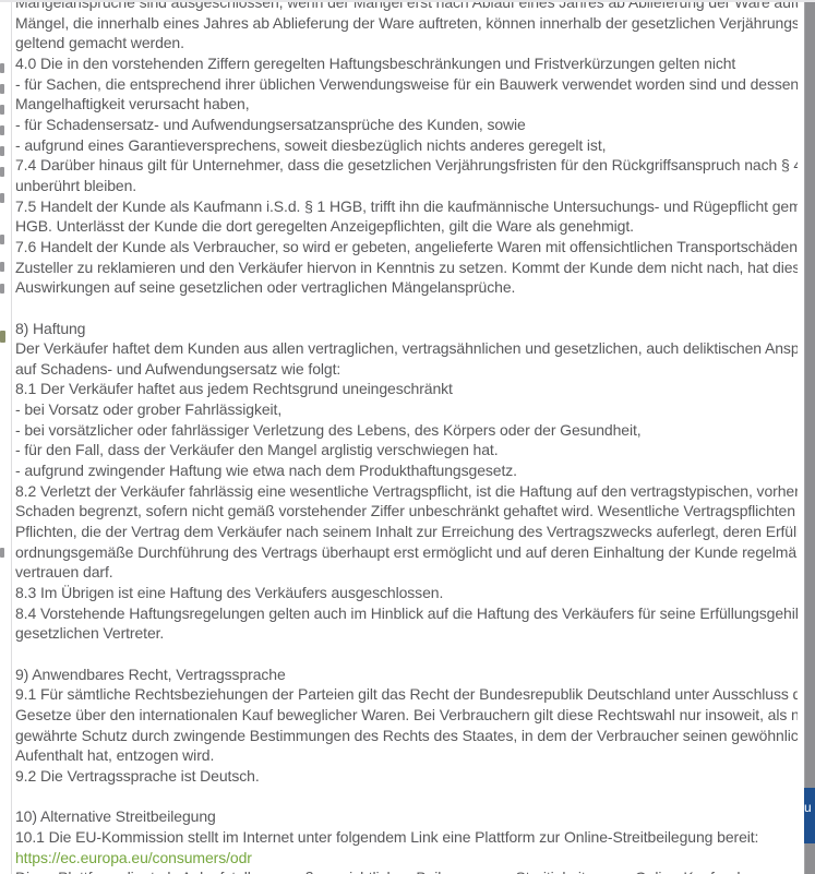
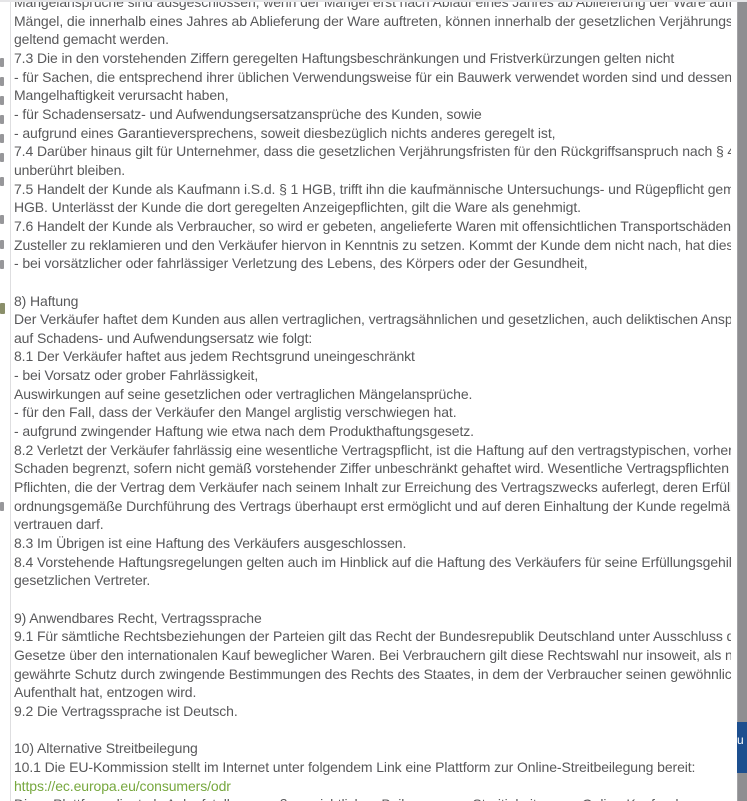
  Mängelansprüche sind ausgeschlossen, wenn der Mangel erst nach Ablauf eines Jahres ab Ablieferung der Ware auft
  Mängel, die innerhalb eines Jahres ab Ablieferung der Ware auftreten, können innerhalb der gesetzlichen Verjährungs
  geltend gemacht werden.
- 4.0 Die in den vorstehenden Ziffern geregelten Haftungsbeschränkungen und Fristverkürzungen gelten nicht
+ 7.3 Die in den vorstehenden Ziffern geregelten Haftungsbeschränkungen und Fristverkürzungen gelten nicht
  - für Sachen, die entsprechend ihrer üblichen Verwendungsweise für ein Bauwerk verwendet worden sind und dessen
  Mangelhaftigkeit verursacht haben,
  - für Schadensersatz- und Aufwendungsersatzansprüche des Kunden, sowie
  - aufgrund eines Garantieversprechens, soweit diesbezüglich nichts anderes geregelt ist,
  7.4 Darüber hinaus gilt für Unternehmer, dass die gesetzlichen Verjährungsfristen für den Rückgriffsanspruch nach §
  unberührt bleiben.
  7.5 Handelt der Kunde als Kaufmann i.S.d. § 1 HGB, trifft ihn die kaufmännische Untersuchungs- und Rügepflicht gem
  HGB. Unterlässt der Kunde die dort geregelten Anzeigepflichten, gilt die Ware als genehmigt.
  7.6 Handelt der Kunde als Verbraucher, so wird er gebeten, angelieferte Waren mit offensichtlichen Transportschäden
  Zusteller zu reklamieren und den Verkäufer hiervon in Kenntnis zu setzen. Kommt der Kunde dem nicht nach, hat dies
- Auswirkungen auf seine gesetzlichen oder vertraglichen Mängelansprüche.
+ - bei vorsätzlicher oder fahrlässiger Verletzung des Lebens, des Körpers oder der Gesundheit,
  8) Haftung
  Der Verkäufer haftet dem Kunden aus allen vertraglichen, vertragsähnlichen und gesetzlichen, auch deliktischen Ansp
  auf Schadens- und Aufwendungsersatz wie folgt:
  8.1 Der Verkäufer haftet aus jedem Rechtsgrund uneingeschränkt
  - bei Vorsatz oder grober Fahrlässigkeit,
- - bei vorsätzlicher oder fahrlässiger Verletzung des Lebens, des Körpers oder der Gesundheit,
+ Auswirkungen auf seine gesetzlichen oder vertraglichen Mängelansprüche.
  - für den Fall, dass der Verkäufer den Mangel arglistig verschwiegen hat.
  - aufgrund zwingender Haftung wie etwa nach dem Produkthaftungsgesetz.
  8.2 Verletzt der Verkäufer fahrlässig eine wesentliche Vertragspflicht, ist die Haftung auf den vertragstypischen, vorher
  Schaden begrenzt, sofern nicht gemäß vorstehender Ziffer unbeschränkt gehaftet wird. Wesentliche Vertragspflichten
  Pflichten, die der Vertrag dem Verkäufer nach seinem Inhalt zur Erreichung des Vertragszwecks auferlegt, deren Erfül
  ordnungsgemäße Durchführung des Vertrags überhaupt erst ermöglicht und auf deren Einhaltung der Kunde regelmä
  vertrauen darf.
  8.3 Im Übrigen ist eine Haftung des Verkäufers ausgeschlossen.
  8.4 Vorstehende Haftungsregelungen gelten auch im Hinblick auf die Haftung des Verkäufers für seine Erfüllungsgehil
  gesetzlichen Vertreter.
  9) Anwendbares Recht, Vertragssprache
  9.1 Für sämtliche Rechtsbeziehungen der Parteien gilt das Recht der Bundesrepublik Deutschland unter Ausschluss d
  Gesetze über den internationalen Kauf beweglicher Waren. Bei Verbrauchern gilt diese Rechtswahl nur insoweit, als n
  gewährte Schutz durch zwingende Bestimmungen des Rechts des Staates, in dem der Verbraucher seinen gewöhnlic
  Aufenthalt hat, entzogen wird.
  9.2 Die Vertragssprache ist Deutsch.
  10) Alternative Streitbeilegung
  10.1 Die EU-Kommission stellt im Internet unter folgendem Link eine Plattform zur Online-Streitbeilegung bereit:
  https://ec.europa.eu/consumers/odr
  u
